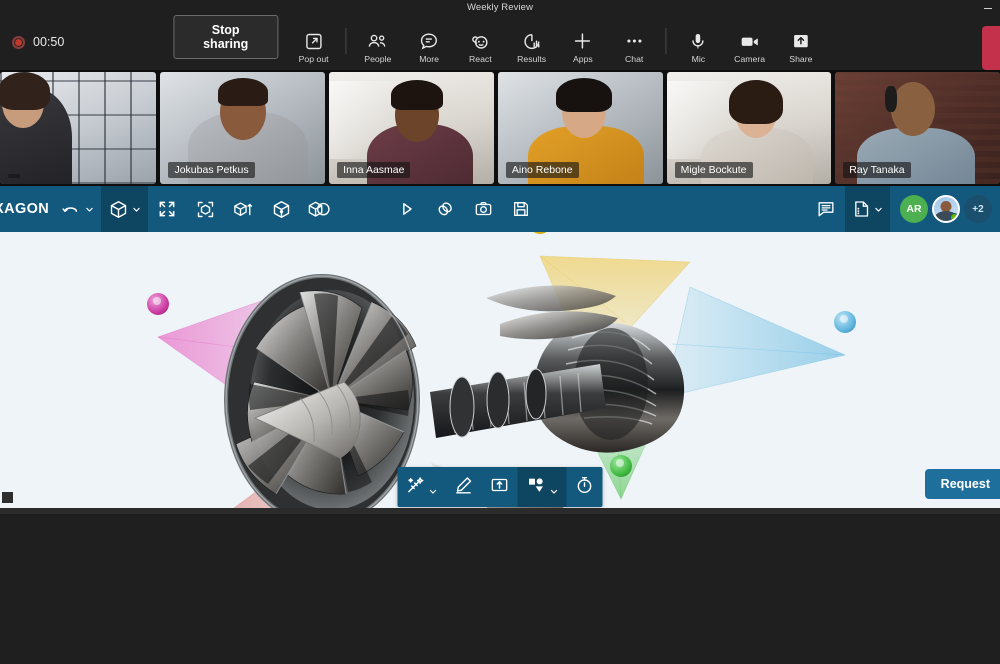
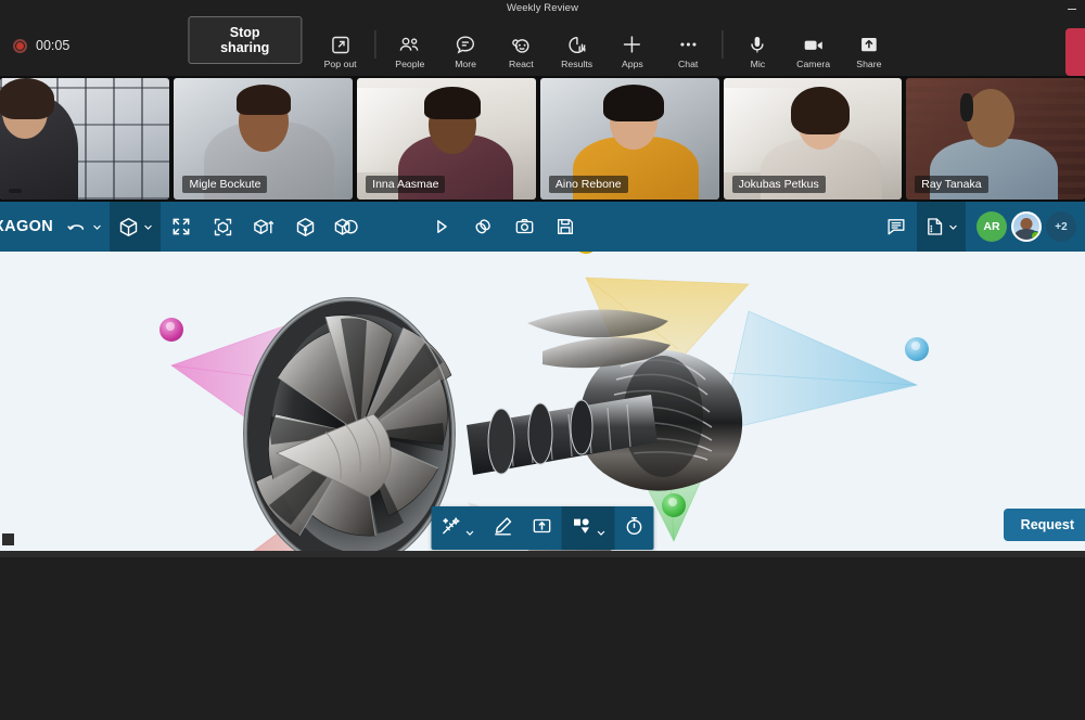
  Weekly Review
- 00:50
+ 00:05
  Stop sharing
  Pop out
  People
  More
  React
  Results
  Apps
  Chat
  Mic
  Camera
  Share
- Jokubas Petkus
+ Migle Bockute
  Inna Aasmae
  Aino Rebone
- Migle Bockute
+ Jokubas Petkus
  Ray Tanaka
  AGON
  AR
  +2
  Request
